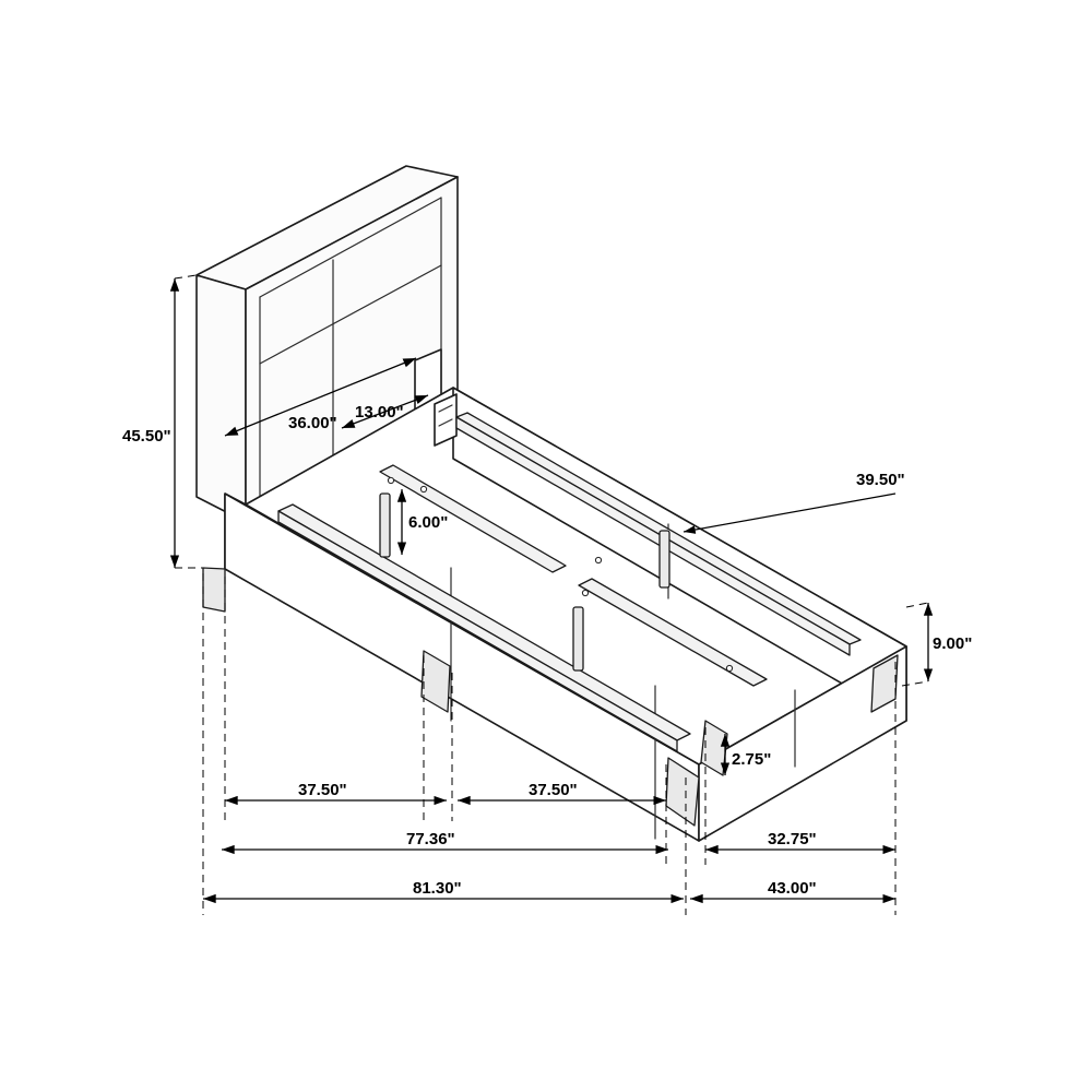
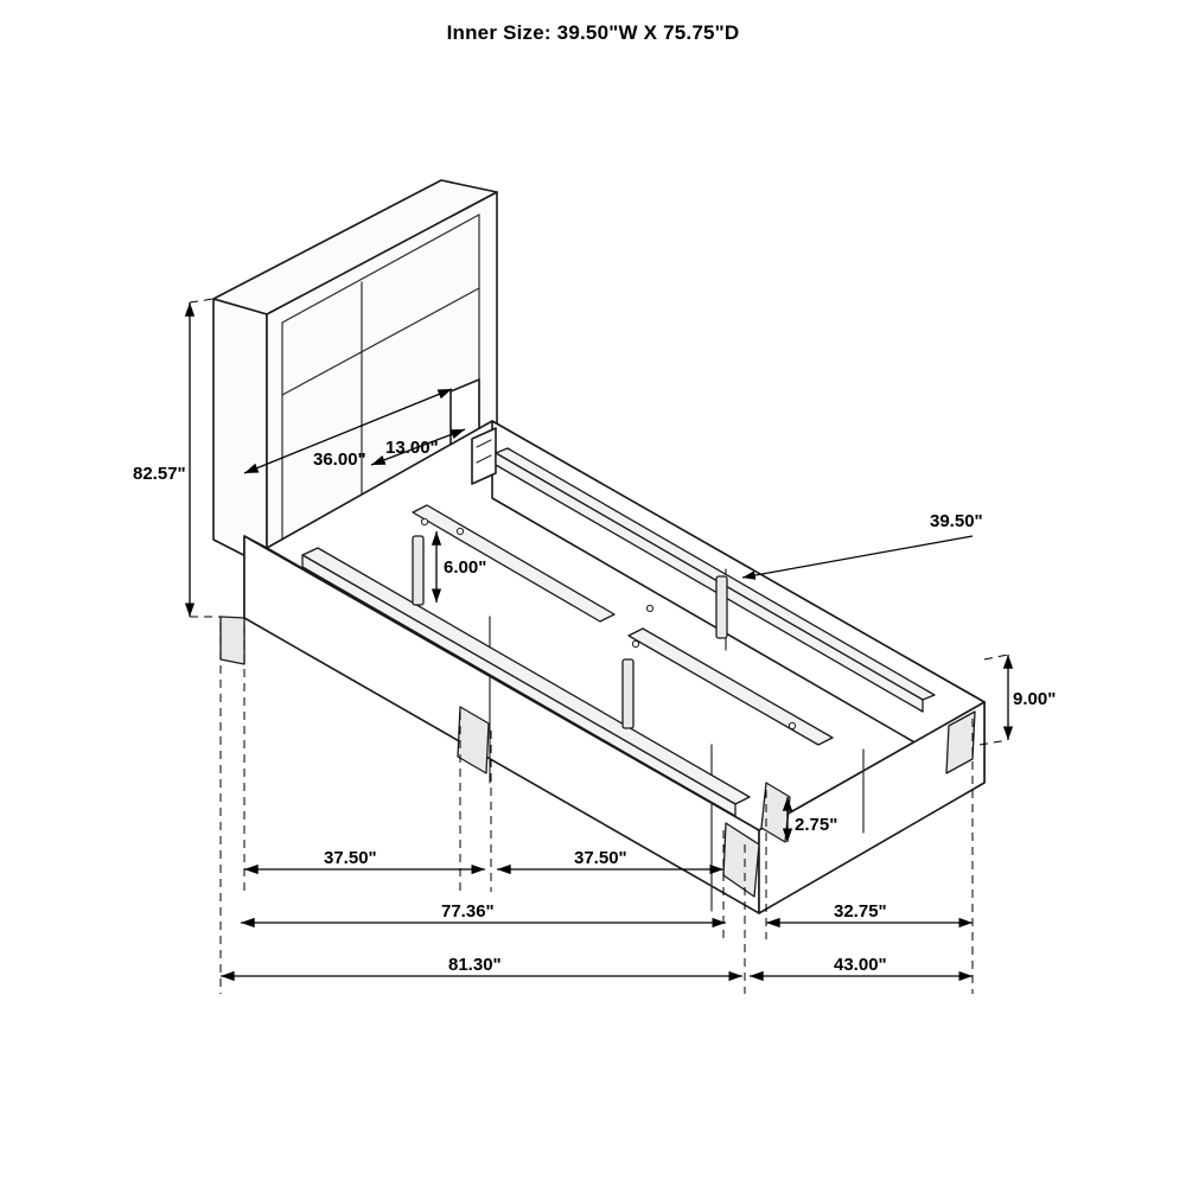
+ Inner Size: 39.50"W X 75.75"D
- 45.50"
+ 82.57"
  36.00"
  13.00"
  6.00"
  39.50"
  9.00"
  2.75"
  37.50"
  37.50"
  77.36"
  32.75"
  81.30"
  43.00"
